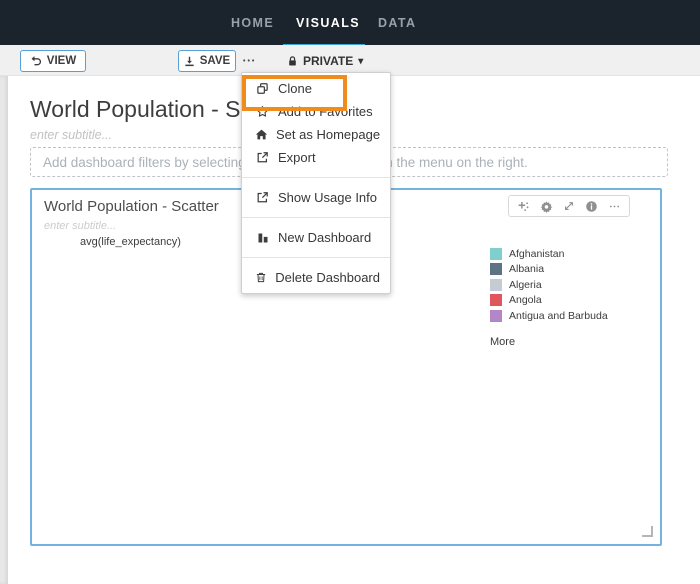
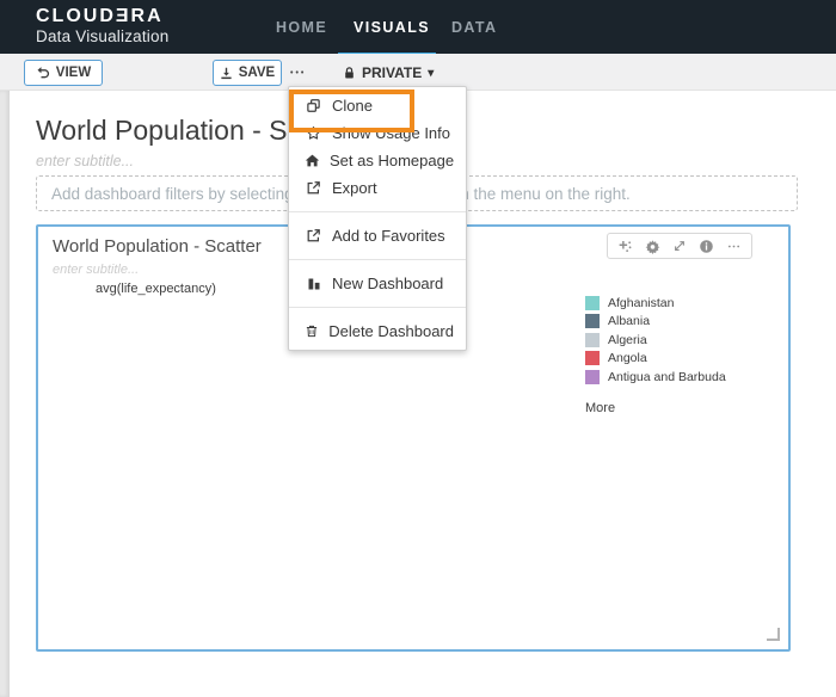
+ CLOUDƎRA
+ Data Visualization
  HOME
  VISUALS
  DATA
  VIEW
  SAVE
  PRIVATE
  ▾
  World Population - S
  enter subtitle...
  World Population - Scatter
  enter subtitle...
  avg(life_expectancy)
  Afghanistan
  Albania
  Algeria
  Angola
  Antigua and Barbuda
  More
  Clone
- Add to Favorites
+ Show Usage Info
  Set as Homepage
  Export
- Show Usage Info
+ Add to Favorites
  New Dashboard
  Delete Dashboard
